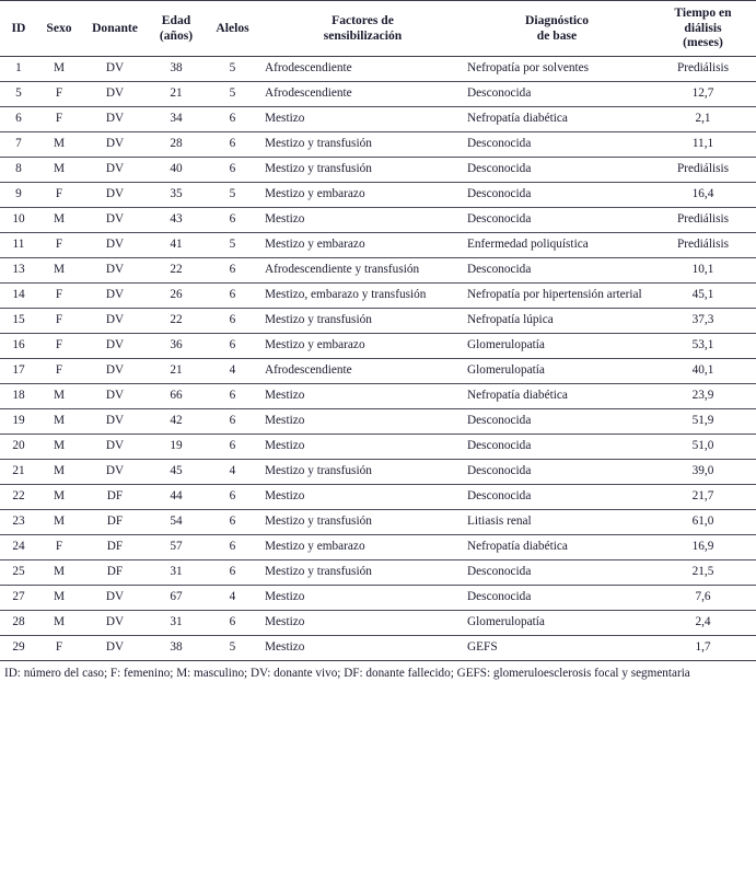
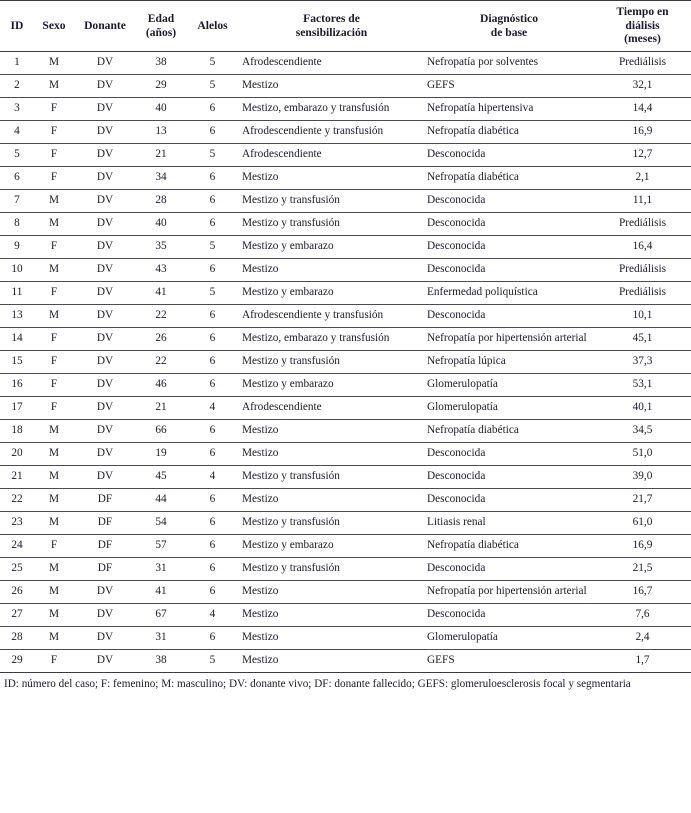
  ID	Sexo	Donante	Edad(años)	Alelos	Factores desensibilización	Diagnósticode base	Tiempo endiálisis(meses)
  1	M	DV	38	5	Afrodescendiente	Nefropatía por solventes	Prediálisis
+ 2	M	DV	29	5	Mestizo	GEFS	32,1
+ 3	F	DV	40	6	Mestizo, embarazo y transfusión	Nefropatía hipertensiva	14,4
+ 4	F	DV	13	6	Afrodescendiente y transfusión	Nefropatía diabética	16,9
  5	F	DV	21	5	Afrodescendiente	Desconocida	12,7
  6	F	DV	34	6	Mestizo	Nefropatía diabética	2,1
  7	M	DV	28	6	Mestizo y transfusión	Desconocida	11,1
  8	M	DV	40	6	Mestizo y transfusión	Desconocida	Prediálisis
  9	F	DV	35	5	Mestizo y embarazo	Desconocida	16,4
  10	M	DV	43	6	Mestizo	Desconocida	Prediálisis
  11	F	DV	41	5	Mestizo y embarazo	Enfermedad poliquística	Prediálisis
  13	M	DV	22	6	Afrodescendiente y transfusión	Desconocida	10,1
  14	F	DV	26	6	Mestizo, embarazo y transfusión	Nefropatía por hipertensión arterial	45,1
  15	F	DV	22	6	Mestizo y transfusión	Nefropatía lúpica	37,3
- 16	F	DV	36	6	Mestizo y embarazo	Glomerulopatía	53,1
+ 16	F	DV	46	6	Mestizo y embarazo	Glomerulopatía	53,1
  17	F	DV	21	4	Afrodescendiente	Glomerulopatía	40,1
- 18	M	DV	66	6	Mestizo	Nefropatía diabética	23,9
+ 18	M	DV	66	6	Mestizo	Nefropatía diabética	34,5
- 19	M	DV	42	6	Mestizo	Desconocida	51,9
  20	M	DV	19	6	Mestizo	Desconocida	51,0
  21	M	DV	45	4	Mestizo y transfusión	Desconocida	39,0
  22	M	DF	44	6	Mestizo	Desconocida	21,7
  23	M	DF	54	6	Mestizo y transfusión	Litiasis renal	61,0
  24	F	DF	57	6	Mestizo y embarazo	Nefropatía diabética	16,9
  25	M	DF	31	6	Mestizo y transfusión	Desconocida	21,5
+ 26	M	DV	41	6	Mestizo	Nefropatía por hipertensión arterial	16,7
  27	M	DV	67	4	Mestizo	Desconocida	7,6
  28	M	DV	31	6	Mestizo	Glomerulopatía	2,4
  29	F	DV	38	5	Mestizo	GEFS	1,7
  ID: número del caso; F: femenino; M: masculino; DV: donante vivo; DF: donante fallecido; GEFS: glomeruloesclerosis focal y segmentaria
